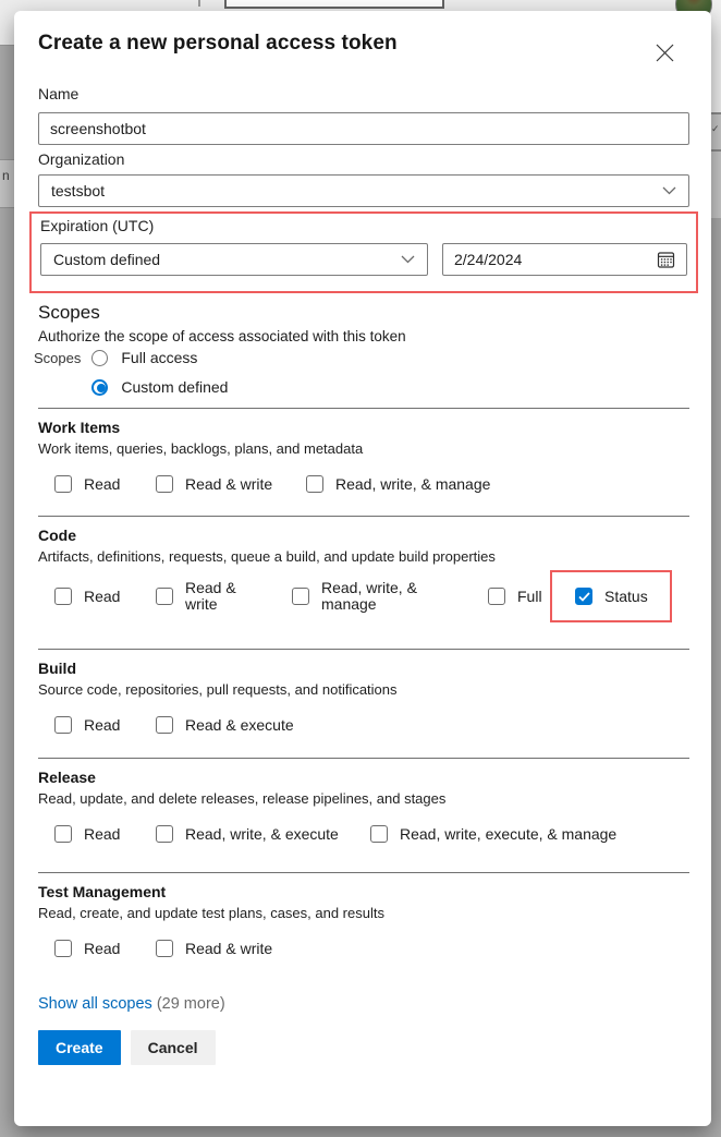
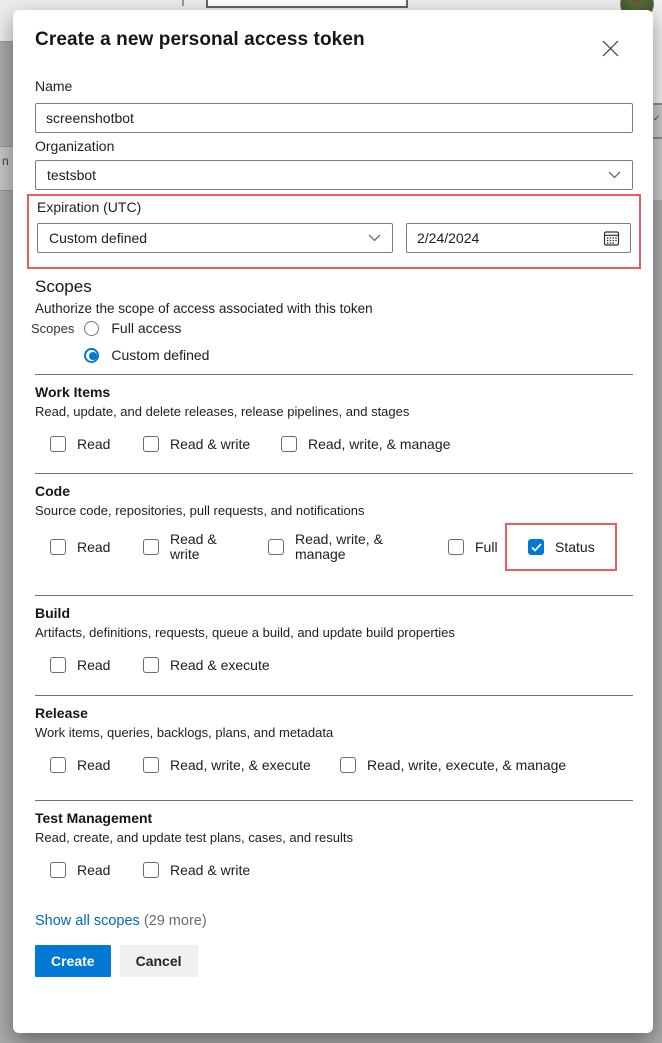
  n
  ✓
  Create a new personal access token
  Name
  screenshotbot
  Organization
  testsbot
  Expiration (UTC)
  Custom defined
  2/24/2024
  Scopes
  Authorize the scope of access associated with this token
  Scopes
  Full access
  Custom defined
  Work Items
- Work items, queries, backlogs, plans, and metadata
+ Read, update, and delete releases, release pipelines, and stages
  Read
  Read & write
  Read, write, & manage
  Code
- Artifacts, definitions, requests, queue a build, and update build properties
+ Source code, repositories, pull requests, and notifications
  Read
  Read & write
  Read, write, & manage
  Full
  Status
  Build
- Source code, repositories, pull requests, and notifications
+ Artifacts, definitions, requests, queue a build, and update build properties
  Read
  Read & execute
  Release
- Read, update, and delete releases, release pipelines, and stages
+ Work items, queries, backlogs, plans, and metadata
  Read
  Read, write, & execute
  Read, write, execute, & manage
  Test Management
  Read, create, and update test plans, cases, and results
  Read
  Read & write
  Show all scopes (29 more)
  Create
  Cancel
